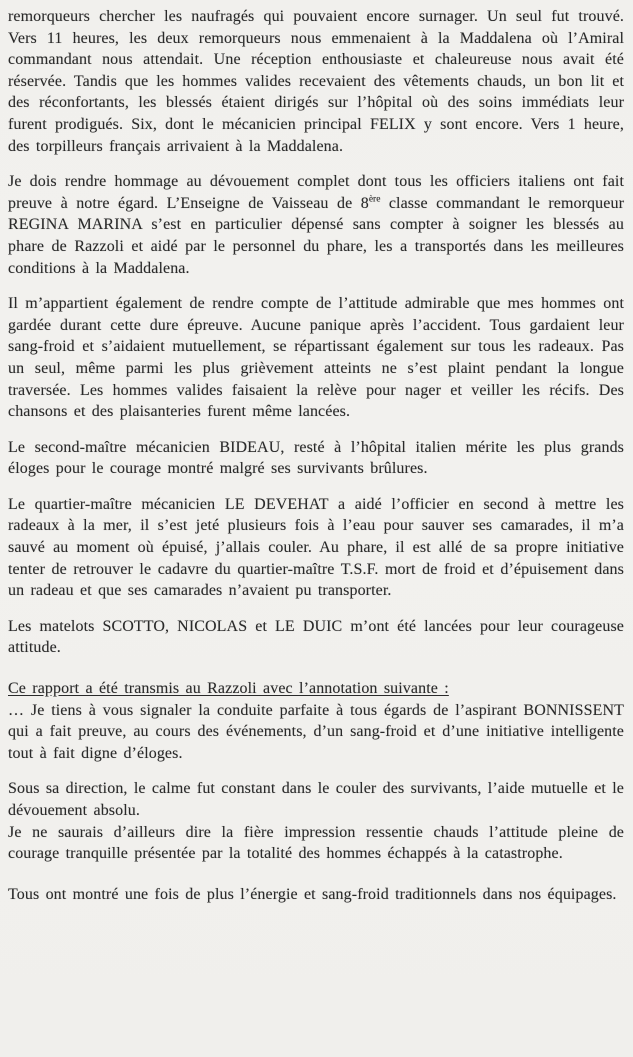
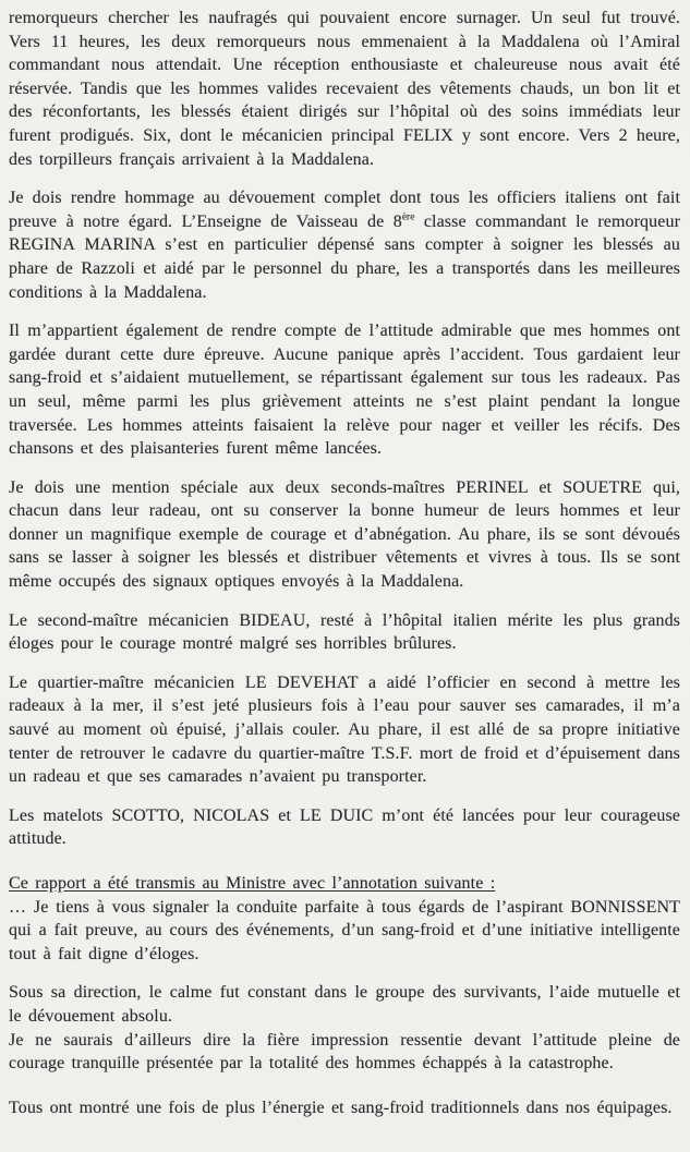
- remorqueurs chercher les naufragés qui pouvaient encore surnager. Un seul fut trouvé. Vers 11 heures, les deux remorqueurs nous emmenaient à la Maddalena où l’Amiral commandant nous attendait. Une réception enthousiaste et chaleureuse nous avait été réservée. Tandis que les hommes valides recevaient des vêtements chauds, un bon lit et des réconfortants, les blessés étaient dirigés sur l’hôpital où des soins immédiats leur furent prodigués. Six, dont le mécanicien principal FELIX y sont encore. Vers 1 heure, des torpilleurs français arrivaient à la Maddalena.
+ remorqueurs chercher les naufragés qui pouvaient encore surnager. Un seul fut trouvé. Vers 11 heures, les deux remorqueurs nous emmenaient à la Maddalena où l’Amiral commandant nous attendait. Une réception enthousiaste et chaleureuse nous avait été réservée. Tandis que les hommes valides recevaient des vêtements chauds, un bon lit et des réconfortants, les blessés étaient dirigés sur l’hôpital où des soins immédiats leur furent prodigués. Six, dont le mécanicien principal FELIX y sont encore. Vers 2 heure, des torpilleurs français arrivaient à la Maddalena.
  Je dois rendre hommage au dévouement complet dont tous les officiers italiens ont fait preuve à notre égard. L’Enseigne de Vaisseau de 8ère classe commandant le remorqueur REGINA MARINA s’est en particulier dépensé sans compter à soigner les blessés au phare de Razzoli et aidé par le personnel du phare, les a transportés dans les meilleures conditions à la Maddalena.
- Il m’appartient également de rendre compte de l’attitude admirable que mes hommes ont gardée durant cette dure épreuve. Aucune panique après l’accident. Tous gardaient leur sang-froid et s’aidaient mutuellement, se répartissant également sur tous les radeaux. Pas un seul, même parmi les plus grièvement atteints ne s’est plaint pendant la longue traversée. Les hommes valides faisaient la relève pour nager et veiller les récifs. Des chansons et des plaisanteries furent même lancées.
+ Il m’appartient également de rendre compte de l’attitude admirable que mes hommes ont gardée durant cette dure épreuve. Aucune panique après l’accident. Tous gardaient leur sang-froid et s’aidaient mutuellement, se répartissant également sur tous les radeaux. Pas un seul, même parmi les plus grièvement atteints ne s’est plaint pendant la longue traversée. Les hommes atteints faisaient la relève pour nager et veiller les récifs. Des chansons et des plaisanteries furent même lancées.
+ Je dois une mention spéciale aux deux seconds-maîtres PERINEL et SOUETRE qui, chacun dans leur radeau, ont su conserver la bonne humeur de leurs hommes et leur donner un magnifique exemple de courage et d’abnégation. Au phare, ils se sont dévoués sans se lasser à soigner les blessés et distribuer vêtements et vivres à tous. Ils se sont même occupés des signaux optiques envoyés à la Maddalena.
- Le second-maître mécanicien BIDEAU, resté à l’hôpital italien mérite les plus grands éloges pour le courage montré malgré ses survivants brûlures.
+ Le second-maître mécanicien BIDEAU, resté à l’hôpital italien mérite les plus grands éloges pour le courage montré malgré ses horribles brûlures.
  Le quartier-maître mécanicien LE DEVEHAT a aidé l’officier en second à mettre les radeaux à la mer, il s’est jeté plusieurs fois à l’eau pour sauver ses camarades, il m’a sauvé au moment où épuisé, j’allais couler. Au phare, il est allé de sa propre initiative tenter de retrouver le cadavre du quartier-maître T.S.F. mort de froid et d’épuisement dans un radeau et que ses camarades n’avaient pu transporter.
  Les matelots SCOTTO, NICOLAS et LE DUIC m’ont été lancées pour leur courageuse attitude.
- Ce rapport a été transmis au Razzoli avec l’annotation suivante :
+ Ce rapport a été transmis au Ministre avec l’annotation suivante :
  … Je tiens à vous signaler la conduite parfaite à tous égards de l’aspirant BONNISSENT qui a fait preuve, au cours des événements, d’un sang-froid et d’une initiative intelligente tout à fait digne d’éloges.
- Sous sa direction, le calme fut constant dans le couler des survivants, l’aide mutuelle et le dévouement absolu.
+ Sous sa direction, le calme fut constant dans le groupe des survivants, l’aide mutuelle et le dévouement absolu.
- Je ne saurais d’ailleurs dire la fière impression ressentie chauds l’attitude pleine de courage tranquille présentée par la totalité des hommes échappés à la catastrophe.
+ Je ne saurais d’ailleurs dire la fière impression ressentie devant l’attitude pleine de courage tranquille présentée par la totalité des hommes échappés à la catastrophe.
  Tous ont montré une fois de plus l’énergie et sang-froid traditionnels dans nos équipages.
